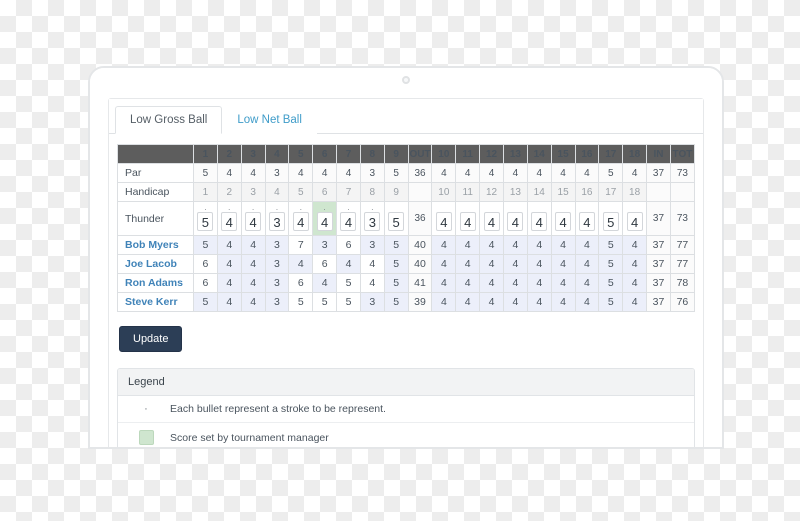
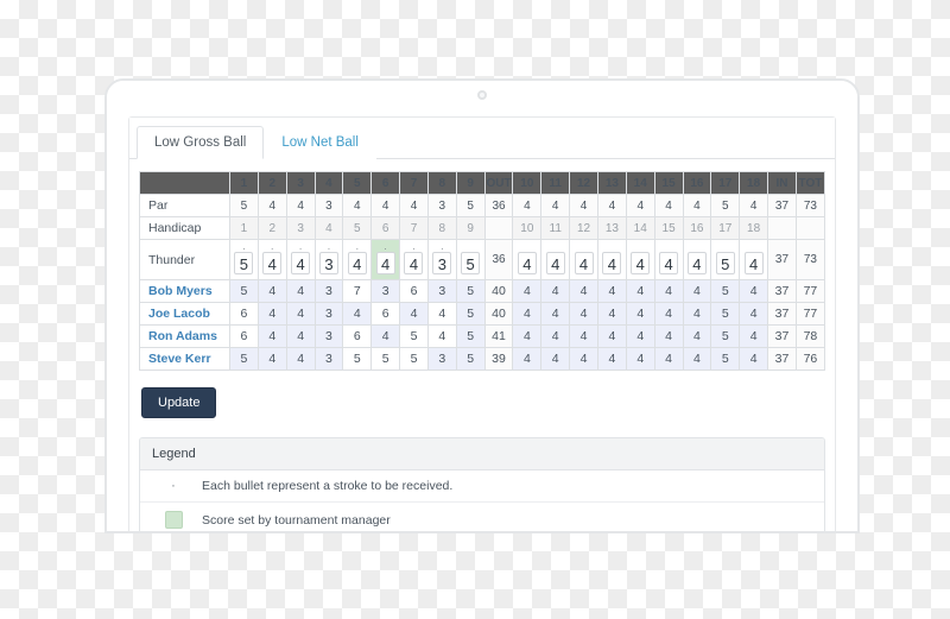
  Low Gross Ball
  Low Net Ball
  Par	5	4	4	3	4	4	4	3	5	36	4	4	4	4	4	4	4	5	4	37	73
  Handicap	1	2	3	4	5	6	7	8	9		10	11	12	13	14	15	16	17	18
  Thunder	·5	·4	·4	·3	·4	·4	·4	·3	5	36	4	4	4	4	4	4	4	5	4	37	73
  Bob Myers	5	4	4	3	7	3	6	3	5	40	4	4	4	4	4	4	4	5	4	37	77
  Joe Lacob	6	4	4	3	4	6	4	4	5	40	4	4	4	4	4	4	4	5	4	37	77
  Ron Adams	6	4	4	3	6	4	5	4	5	41	4	4	4	4	4	4	4	5	4	37	78
  Steve Kerr	5	4	4	3	5	5	5	3	5	39	4	4	4	4	4	4	4	5	4	37	76
  Update
  Legend
  ·
- Each bullet represent a stroke to be represent.
+ Each bullet represent a stroke to be received.
  Score set by tournament manager
